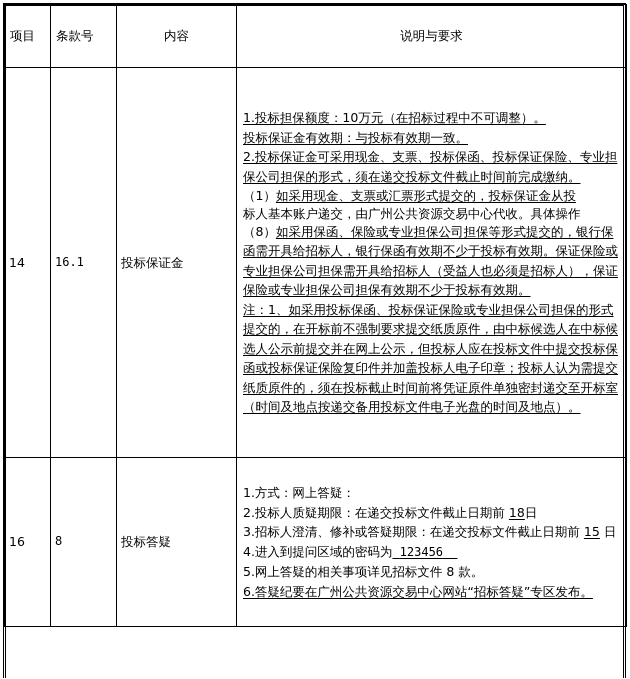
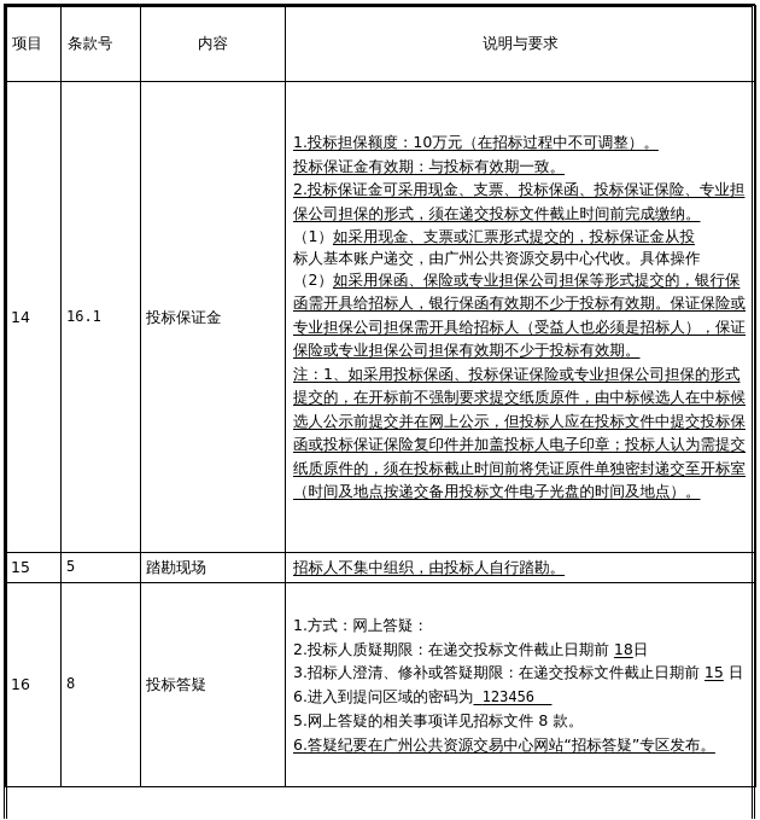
  项目	条款号	内容	说明与要求
- 14	16.1	投标保证金	1.投标担保额度：10万元（在招标过程中不可调整）。 投标保证金有效期：与投标有效期一致。 2.投标保证金可采用现金、支票、投标保函、投标保证保险、专业担保公司担保的形式，须在递交投标文件截止时间前完成缴纳。 （1）如采用现金、支票或汇票形式提交的，投标保证金从投 标人基本账户递交，由广州公共资源交易中心代收。具体操作 （8）如采用保函、保险或专业担保公司担保等形式提交的，银行保函需开具给招标人，银行保函有效期不少于投标有效期。保证保险或专业担保公司担保需开具给招标人（受益人也必须是招标人），保证保险或专业担保公司担保有效期不少于投标有效期。 注：1、如采用投标保函、投标保证保险或专业担保公司担保的形式提交的，在开标前不强制要求提交纸质原件，由中标候选人在中标候选人公示前提交并在网上公示，但投标人应在投标文件中提交投标保函或投标保证保险复印件并加盖投标人电子印章；投标人认为需提交纸质原件的，须在投标截止时间前将凭证原件单独密封递交至开标室（时间及地点按递交备用投标文件电子光盘的时间及地点）。
+ 14	16.1	投标保证金	1.投标担保额度：10万元（在招标过程中不可调整）。 投标保证金有效期：与投标有效期一致。 2.投标保证金可采用现金、支票、投标保函、投标保证保险、专业担保公司担保的形式，须在递交投标文件截止时间前完成缴纳。 （1）如采用现金、支票或汇票形式提交的，投标保证金从投 标人基本账户递交，由广州公共资源交易中心代收。具体操作 （2）如采用保函、保险或专业担保公司担保等形式提交的，银行保函需开具给招标人，银行保函有效期不少于投标有效期。保证保险或专业担保公司担保需开具给招标人（受益人也必须是招标人），保证保险或专业担保公司担保有效期不少于投标有效期。 注：1、如采用投标保函、投标保证保险或专业担保公司担保的形式提交的，在开标前不强制要求提交纸质原件，由中标候选人在中标候选人公示前提交并在网上公示，但投标人应在投标文件中提交投标保函或投标保证保险复印件并加盖投标人电子印章；投标人认为需提交纸质原件的，须在投标截止时间前将凭证原件单独密封递交至开标室（时间及地点按递交备用投标文件电子光盘的时间及地点）。
+ 15	5	踏勘现场	招标人不集中组织，由投标人自行踏勘。
- 16	8	投标答疑	1.方式：网上答疑： 2.投标人质疑期限：在递交投标文件截止日期前 18日 3.招标人澄清、修补或答疑期限：在递交投标文件截止日期前 15 日 4.进入到提问区域的密码为 123456 5.网上答疑的相关事项详见招标文件 8 款。 6.答疑纪要在广州公共资源交易中心网站“招标答疑”专区发布。
+ 16	8	投标答疑	1.方式：网上答疑： 2.投标人质疑期限：在递交投标文件截止日期前 18日 3.招标人澄清、修补或答疑期限：在递交投标文件截止日期前 15 日 6.进入到提问区域的密码为 123456 5.网上答疑的相关事项详见招标文件 8 款。 6.答疑纪要在广州公共资源交易中心网站“招标答疑”专区发布。
